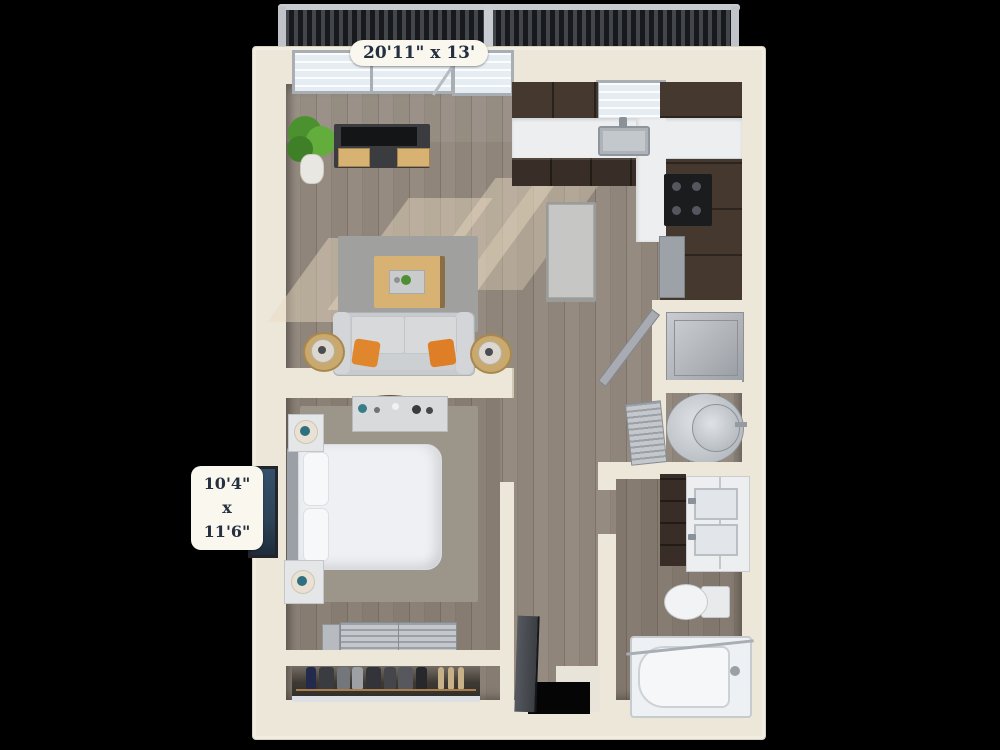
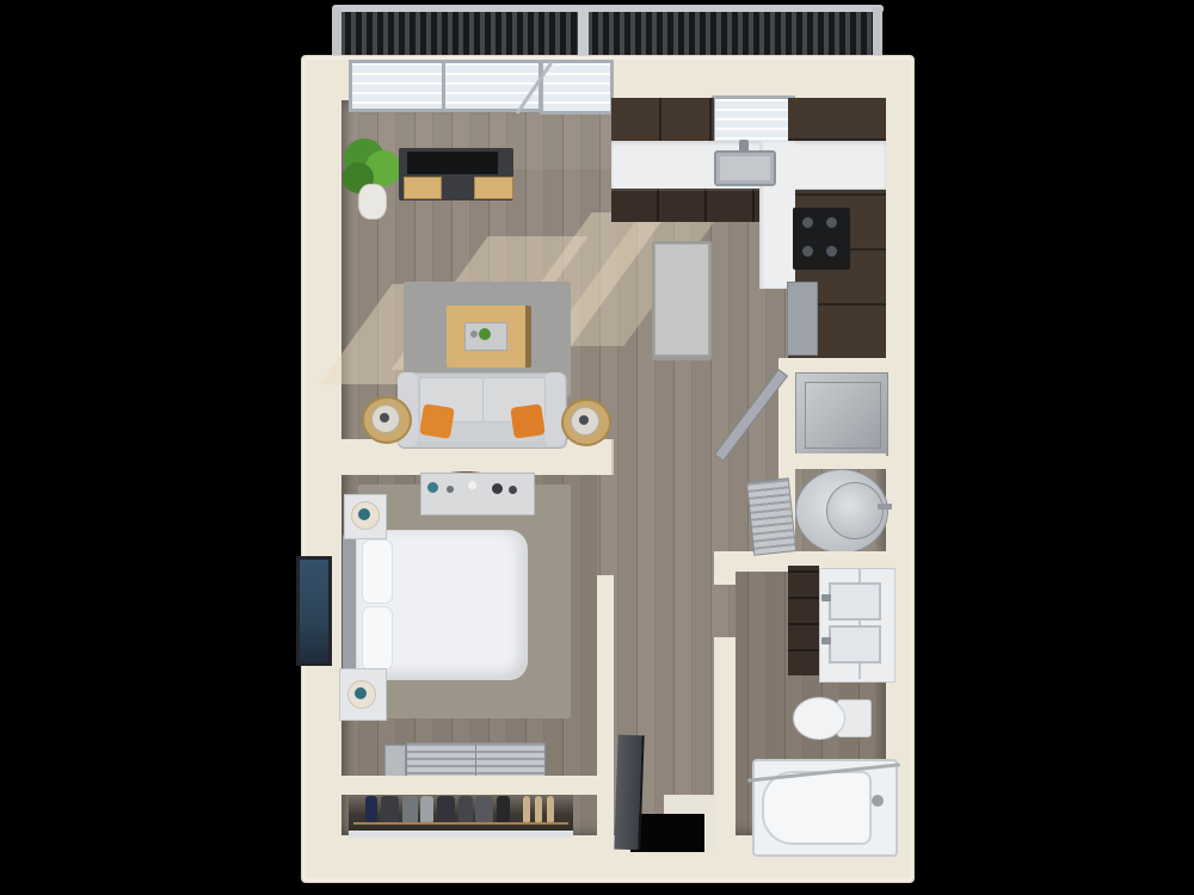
- 20'11" x 13'
- 10'4"
- x
- 11'6"
